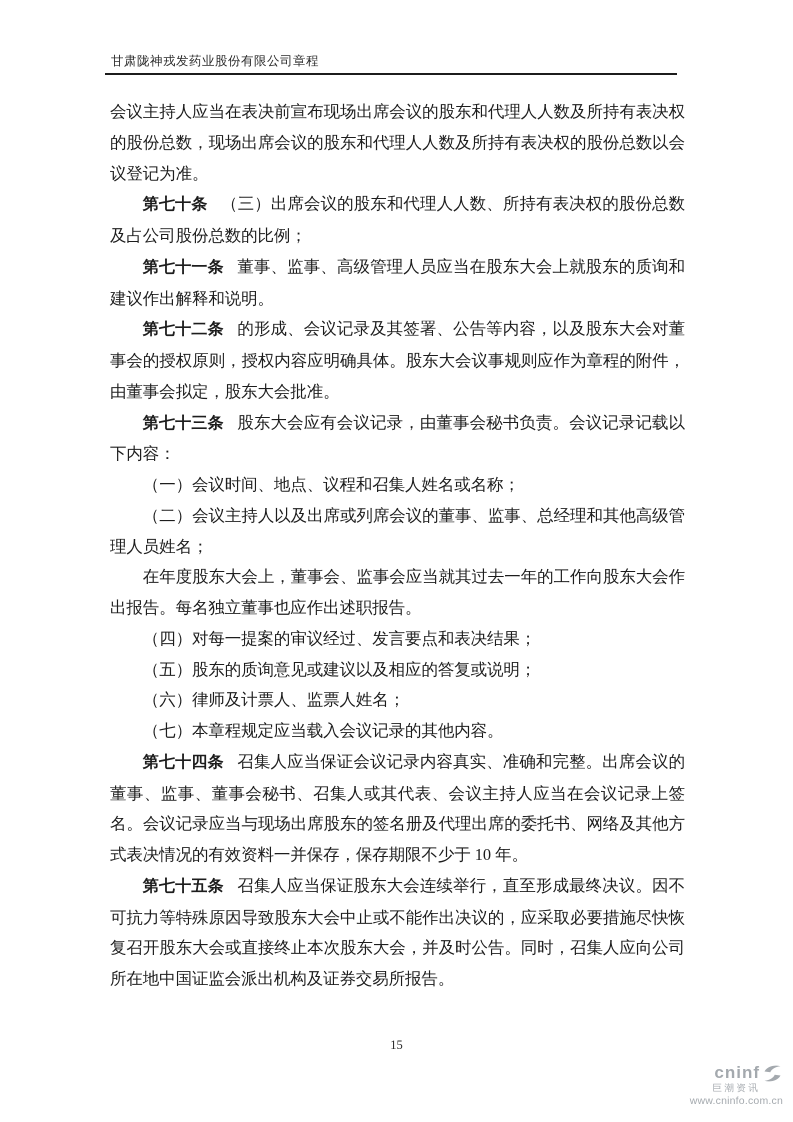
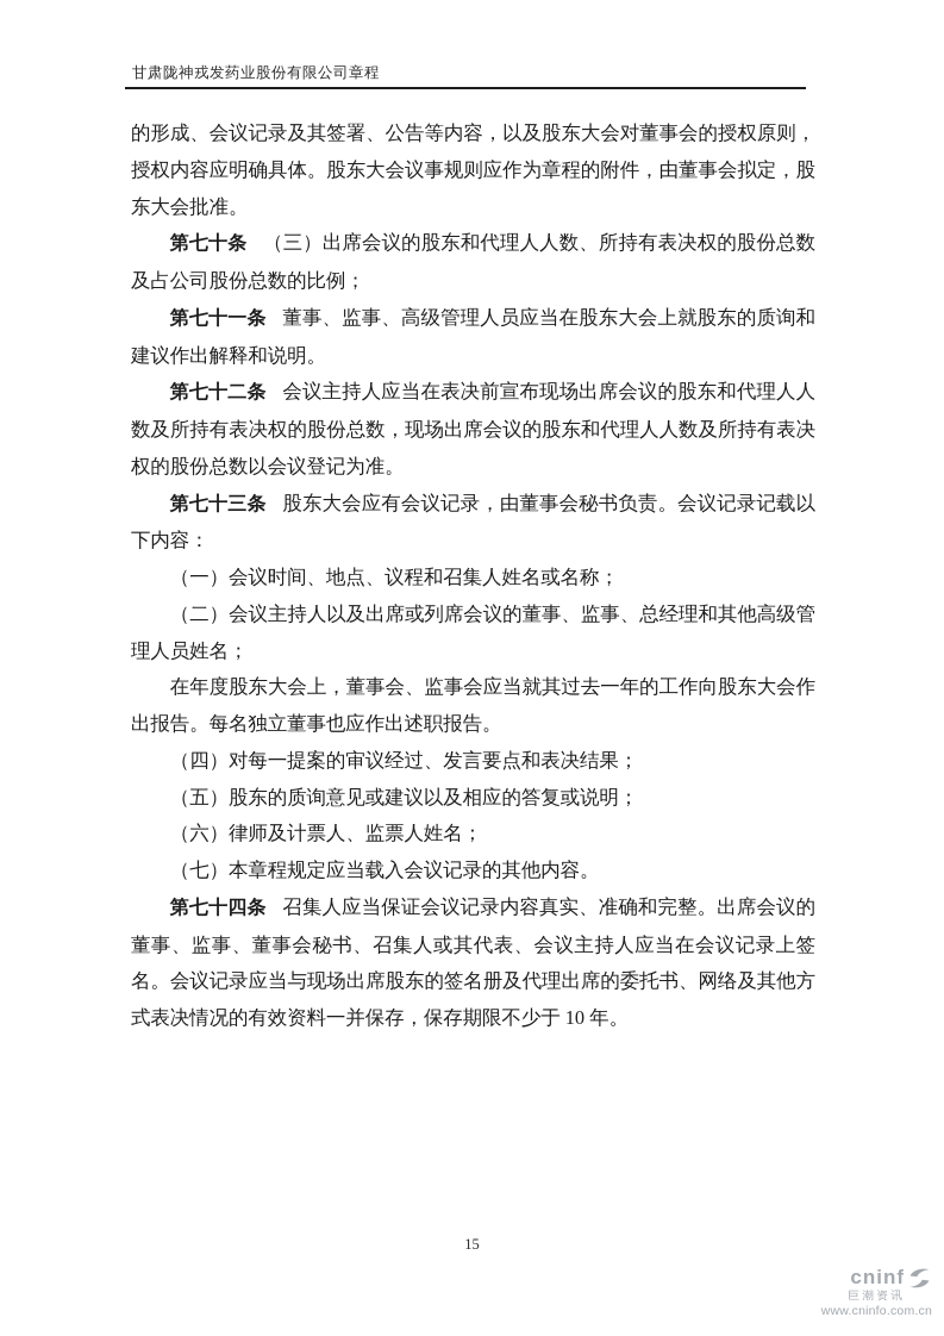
  甘肃陇神戎发药业股份有限公司章程
- 会议主持人应当在表决前宣布现场出席会议的股东和代理人人数及所持有表决权的股份总数，现场出席会议的股东和代理人人数及所持有表决权的股份总数以会议登记为准。
+ 的形成、会议记录及其签署、公告等内容，以及股东大会对董事会的授权原则，授权内容应明确具体。股东大会议事规则应作为章程的附件，由董事会拟定，股东大会批准。
  第七十条 （三）出席会议的股东和代理人人数、所持有表决权的股份总数及占公司股份总数的比例；
  第七十一条 董事、监事、高级管理人员应当在股东大会上就股东的质询和建议作出解释和说明。
- 第七十二条 的形成、会议记录及其签署、公告等内容，以及股东大会对董事会的授权原则，授权内容应明确具体。股东大会议事规则应作为章程的附件，由董事会拟定，股东大会批准。
+ 第七十二条 会议主持人应当在表决前宣布现场出席会议的股东和代理人人数及所持有表决权的股份总数，现场出席会议的股东和代理人人数及所持有表决权的股份总数以会议登记为准。
  第七十三条 股东大会应有会议记录，由董事会秘书负责。会议记录记载以下内容：
  （一）会议时间、地点、议程和召集人姓名或名称；
  （二）会议主持人以及出席或列席会议的董事、监事、总经理和其他高级管理人员姓名；
  在年度股东大会上，董事会、监事会应当就其过去一年的工作向股东大会作出报告。每名独立董事也应作出述职报告。
  （四）对每一提案的审议经过、发言要点和表决结果；
  （五）股东的质询意见或建议以及相应的答复或说明；
  （六）律师及计票人、监票人姓名；
  （七）本章程规定应当载入会议记录的其他内容。
  第七十四条 召集人应当保证会议记录内容真实、准确和完整。出席会议的董事、监事、董事会秘书、召集人或其代表、会议主持人应当在会议记录上签名。会议记录应当与现场出席股东的签名册及代理出席的委托书、网络及其他方式表决情况的有效资料一并保存，保存期限不少于 10 年。
- 第七十五条 召集人应当保证股东大会连续举行，直至形成最终决议。因不可抗力等特殊原因导致股东大会中止或不能作出决议的，应采取必要措施尽快恢复召开股东大会或直接终止本次股东大会，并及时公告。同时，召集人应向公司所在地中国证监会派出机构及证券交易所报告。
  15
  cninf
  巨潮资讯
  www.cninfo.com.cn
